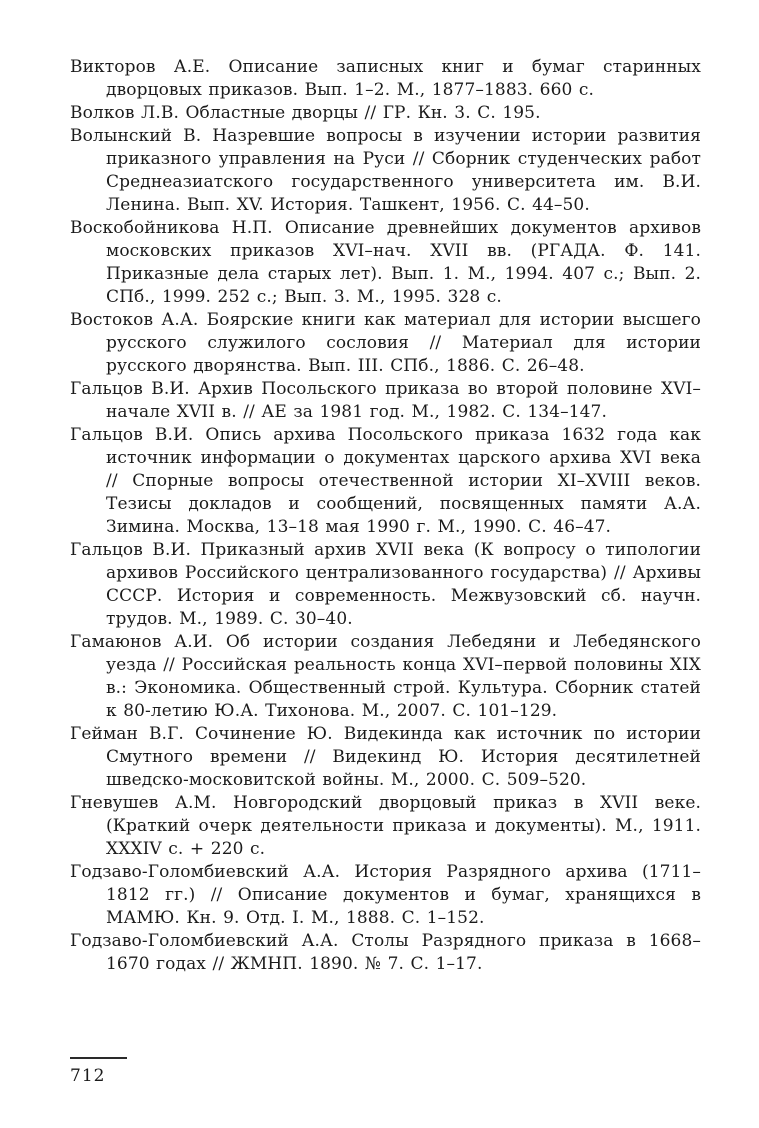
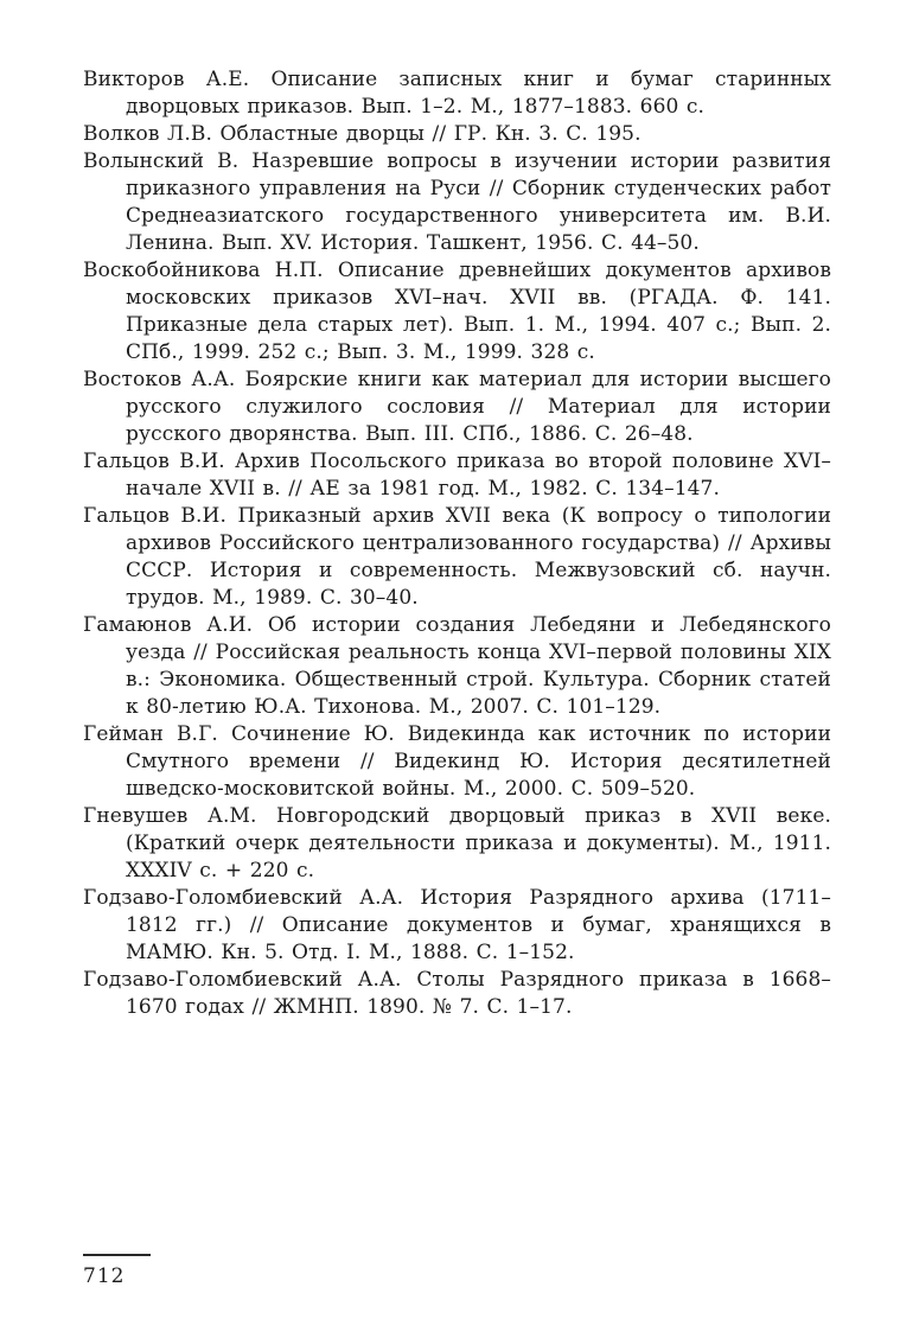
  Викторов А.Е. Описание записных книг и бумаг старинных дворцовых приказов. Вып. 1–2. М., 1877–1883. 660 с.
  Волков Л.В. Областные дворцы // ГР. Кн. 3. С. 195.
  Волынский В. Назревшие вопросы в изучении истории развития приказного управления на Руси // Сборник студенческих работ Среднеазиатского государственного университета им. В.И. Ленина. Вып. XV. История. Ташкент, 1956. С. 44–50.
- Воскобойникова Н.П. Описание древнейших документов архивов московских приказов XVI–нач. XVII вв. (РГАДА. Ф. 141. Приказные дела старых лет). Вып. 1. М., 1994. 407 с.; Вып. 2. СПб., 1999. 252 с.; Вып. 3. М., 1995. 328 с.
+ Воскобойникова Н.П. Описание древнейших документов архивов московских приказов XVI–нач. XVII вв. (РГАДА. Ф. 141. Приказные дела старых лет). Вып. 1. М., 1994. 407 с.; Вып. 2. СПб., 1999. 252 с.; Вып. 3. М., 1999. 328 с.
  Востоков А.А. Боярские книги как материал для истории высшего русского служилого сословия // Материал для истории русского дворянства. Вып. III. СПб., 1886. С. 26–48.
  Гальцов В.И. Архив Посольского приказа во второй половине XVI–начале XVII в. // АЕ за 1981 год. М., 1982. С. 134–147.
- Гальцов В.И. Опись архива Посольского приказа 1632 года как источник информации о документах царского архива XVI века // Спорные вопросы отечественной истории XI–XVIII веков. Тезисы докладов и сообщений, посвященных памяти А.А. Зимина. Москва, 13–18 мая 1990 г. М., 1990. С. 46–47.
  Гальцов В.И. Приказный архив XVII века (К вопросу о типологии архивов Российского централизованного государства) // Архивы СССР. История и современность. Межвузовский сб. научн. трудов. М., 1989. С. 30–40.
  Гамаюнов А.И. Об истории создания Лебедяни и Лебедянского уезда // Российская реальность конца XVI–первой половины XIX в.: Экономика. Общественный строй. Культура. Сборник статей к 80-летию Ю.А. Тихонова. М., 2007. С. 101–129.
  Гейман В.Г. Сочинение Ю. Видекинда как источник по истории Смутного времени // Видекинд Ю. История десятилетней шведско-московитской войны. М., 2000. С. 509–520.
  Гневушев А.М. Новгородский дворцовый приказ в XVII веке. (Краткий очерк деятельности приказа и документы). М., 1911. XXXIV с. + 220 с.
- Годзаво-Голомбиевский А.А. История Разрядного архива (1711–1812 гг.) // Описание документов и бумаг, хранящихся в МАМЮ. Кн. 9. Отд. I. М., 1888. С. 1–152.
+ Годзаво-Голомбиевский А.А. История Разрядного архива (1711–1812 гг.) // Описание документов и бумаг, хранящихся в МАМЮ. Кн. 5. Отд. I. М., 1888. С. 1–152.
  Годзаво-Голомбиевский А.А. Столы Разрядного приказа в 1668–1670 годах // ЖМНП. 1890. № 7. С. 1–17.
  712
